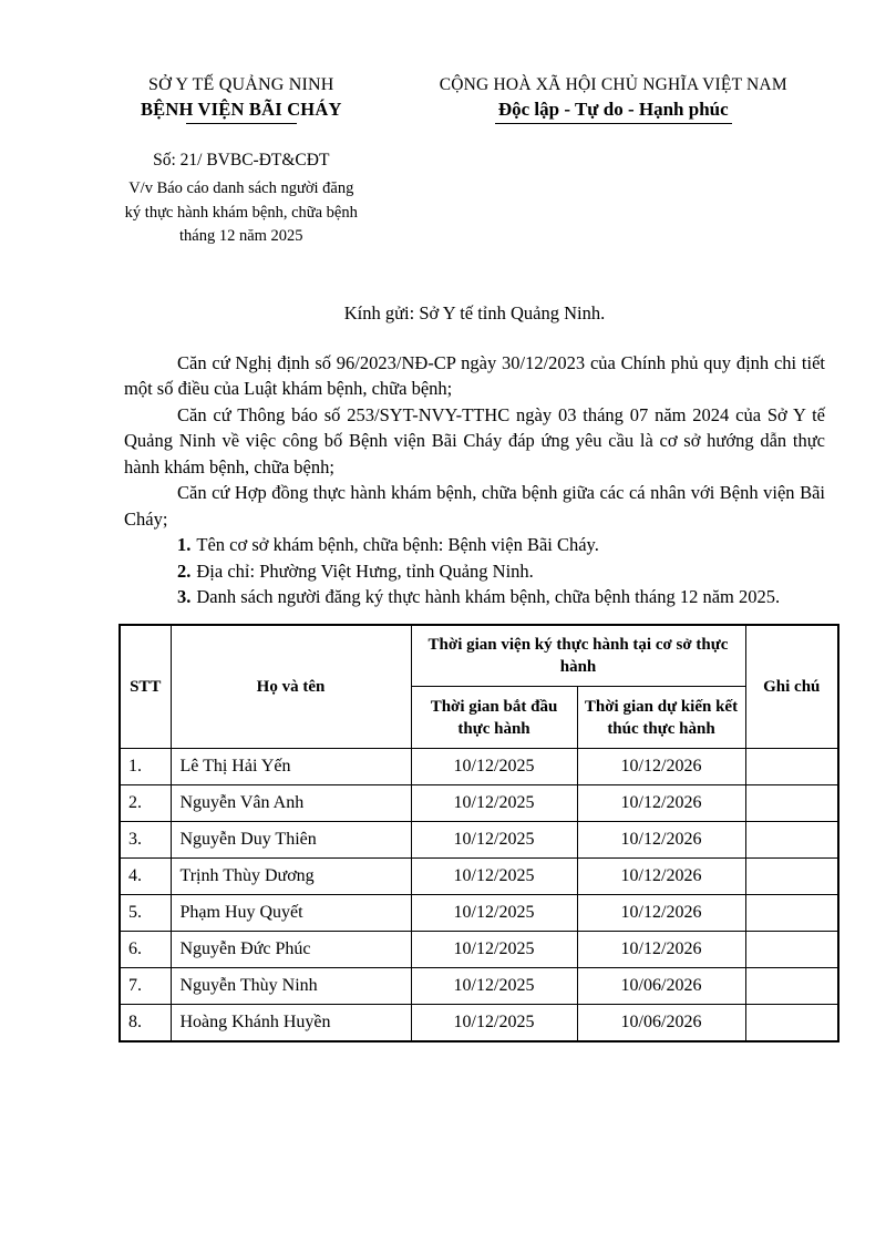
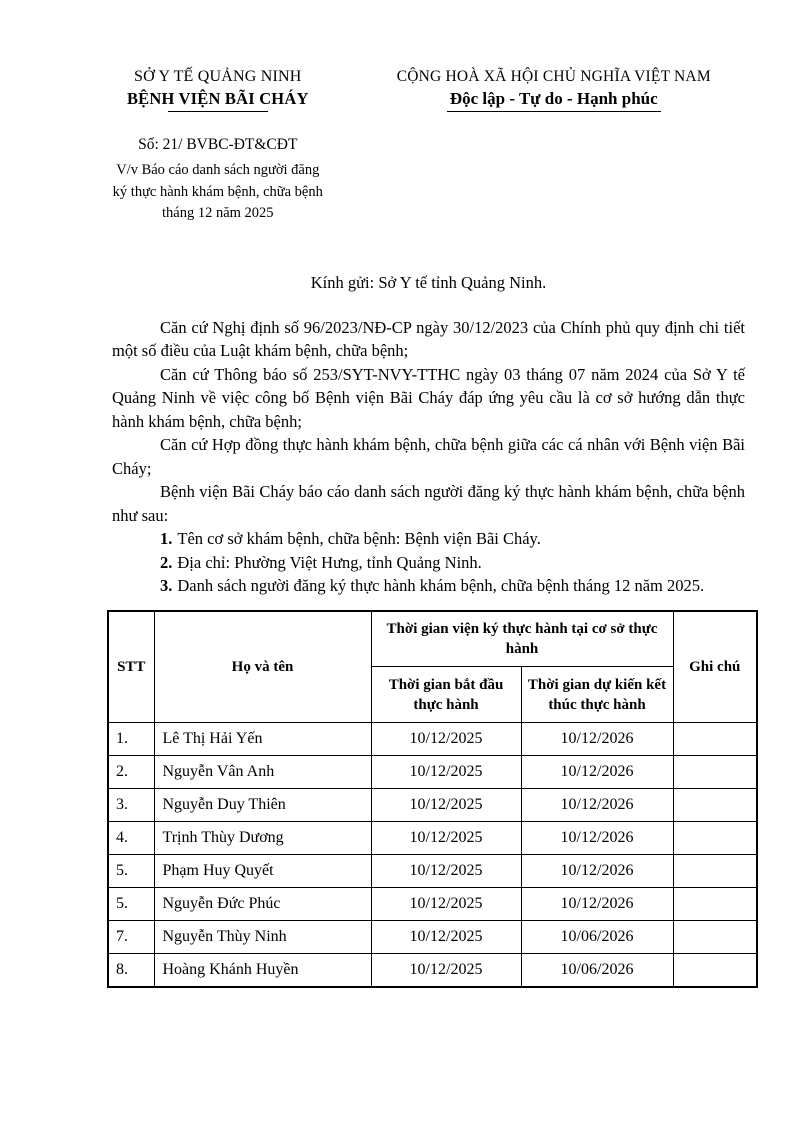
  SỞ Y TẾ QUẢNG NINH
  BỆNH VIỆN BÃI CHÁY
  Số: 21/ BVBC-ĐT&CĐT
  V/v Báo cáo danh sách người đăng
  ký thực hành khám bệnh, chữa bệnh
  tháng 12 năm 2025
  CỘNG HOÀ XÃ HỘI CHỦ NGHĨA VIỆT NAM
  Độc lập - Tự do - Hạnh phúc
  Kính gửi: Sở Y tế tỉnh Quảng Ninh.
  Căn cứ Nghị định số 96/2023/NĐ-CP ngày 30/12/2023 của Chính phủ quy định chi tiết một số điều của Luật khám bệnh, chữa bệnh;
  Căn cứ Thông báo số 253/SYT-NVY-TTHC ngày 03 tháng 07 năm 2024 của Sở Y tế Quảng Ninh về việc công bố Bệnh viện Bãi Cháy đáp ứng yêu cầu là cơ sở hướng dẫn thực hành khám bệnh, chữa bệnh;
  Căn cứ Hợp đồng thực hành khám bệnh, chữa bệnh giữa các cá nhân với Bệnh viện Bãi Cháy;
+ Bệnh viện Bãi Cháy báo cáo danh sách người đăng ký thực hành khám bệnh, chữa bệnh như sau:
  1. Tên cơ sở khám bệnh, chữa bệnh: Bệnh viện Bãi Cháy.
  2. Địa chỉ: Phường Việt Hưng, tỉnh Quảng Ninh.
  3. Danh sách người đăng ký thực hành khám bệnh, chữa bệnh tháng 12 năm 2025.
  STT	Họ và tên	Thời gian viện ký thực hành tại cơ sở thực hành	Ghi chú
  Thời gian bắt đầu thực hành	Thời gian dự kiến kết thúc thực hành
  1.	Lê Thị Hải Yến	10/12/2025	10/12/2026
  2.	Nguyễn Vân Anh	10/12/2025	10/12/2026
  3.	Nguyễn Duy Thiên	10/12/2025	10/12/2026
  4.	Trịnh Thùy Dương	10/12/2025	10/12/2026
  5.	Phạm Huy Quyết	10/12/2025	10/12/2026
- 6.	Nguyễn Đức Phúc	10/12/2025	10/12/2026
+ 5.	Nguyễn Đức Phúc	10/12/2025	10/12/2026
  7.	Nguyễn Thùy Ninh	10/12/2025	10/06/2026
  8.	Hoàng Khánh Huyền	10/12/2025	10/06/2026
